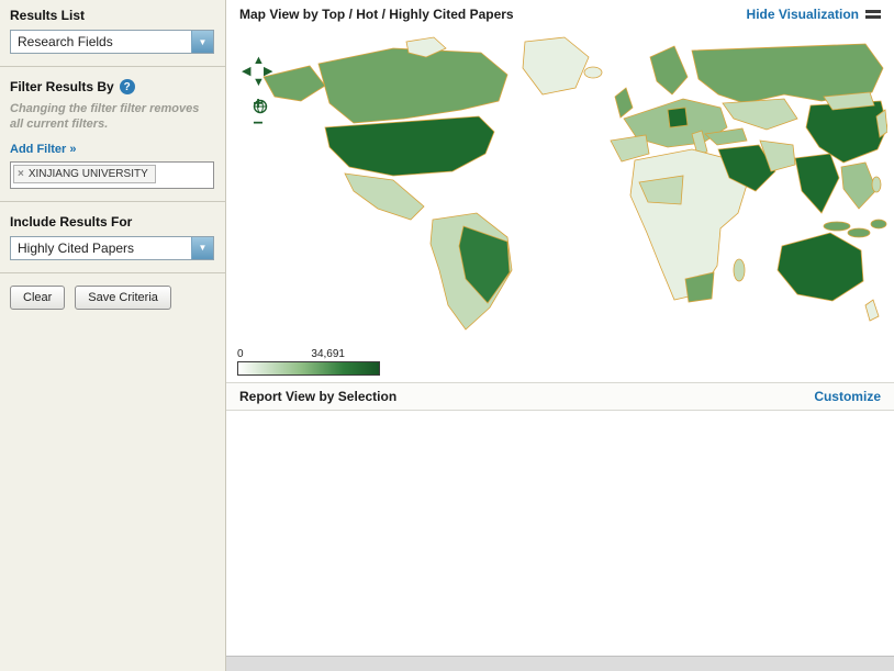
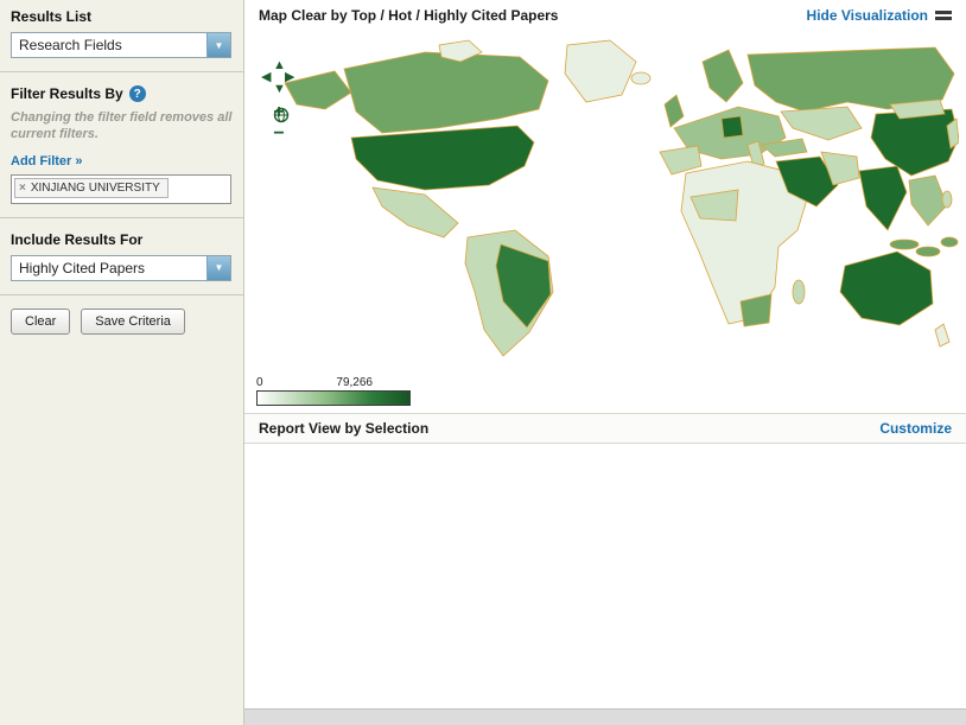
  Results List
  Research Fields
  ▼
  Filter Results By
  ?
- Changing the filter filter removes all current filters.
+ Changing the filter field removes all current filters.
  Add Filter »
  ×
  XINJIANG UNIVERSITY
  Include Results For
  Highly Cited Papers
  ▼
  Clear
  Save Criteria
- Map View by Top / Hot / Highly Cited Papers
+ Map Clear by Top / Hot / Highly Cited Papers
  Hide Visualization
  ▲
  ◀
  ▶
  ▼
  −
  0
- 34,691
+ 79,266
  Report View by Selection
  Customize
